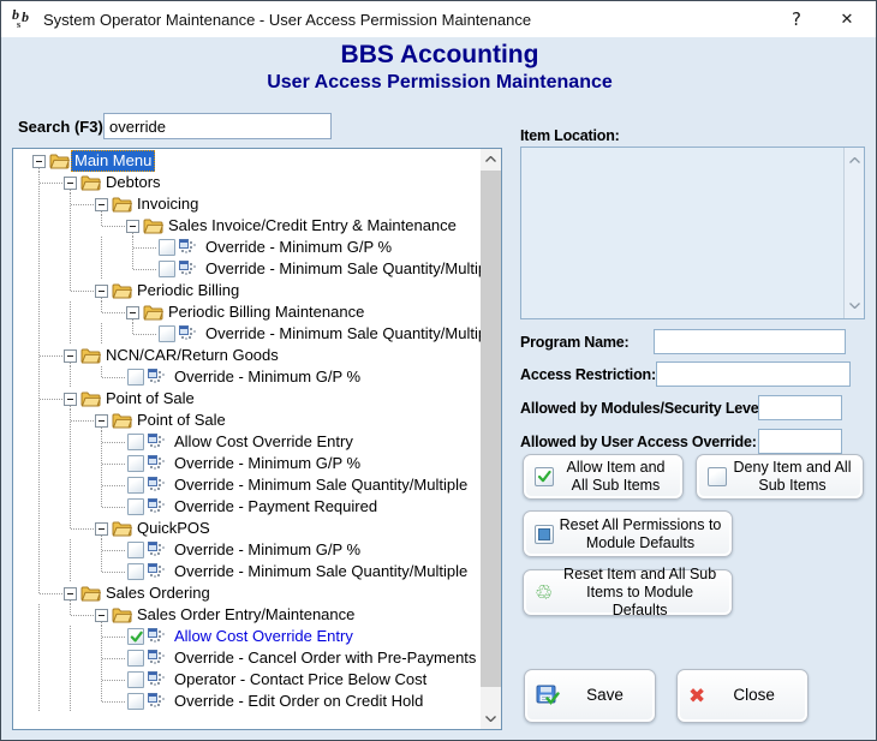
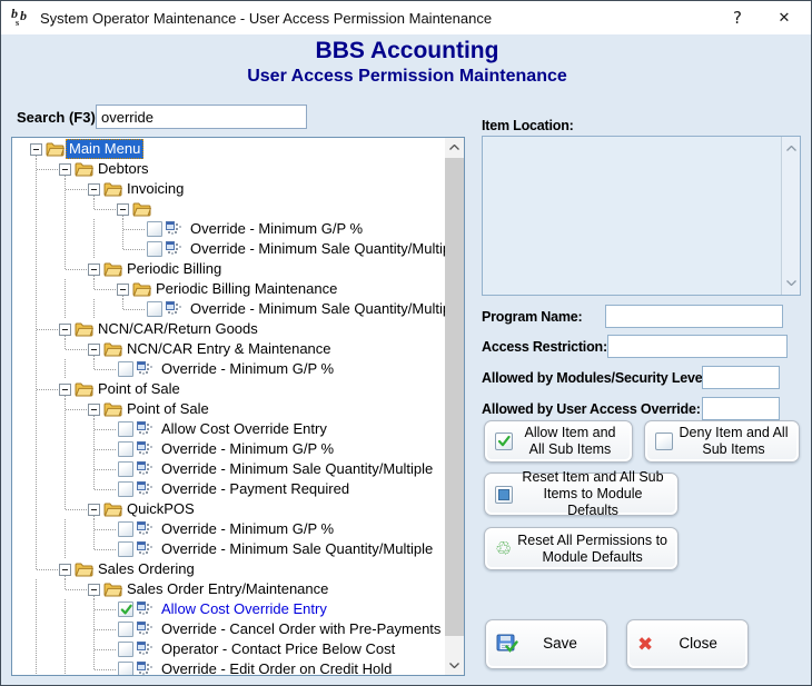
  b
  b
  s
  System Operator Maintenance - User Access Permission Maintenance
  ?
  ✕
  BBS Accounting
  User Access Permission Maintenance
  Search (F3)
  override
  Main Menu
  Debtors
  Invoicing
- Sales Invoice/Credit Entry & Maintenance
  Override - Minimum G/P %
  Override - Minimum Sale Quantity/Multi
  Periodic Billing
  Periodic Billing Maintenance
  Override - Minimum Sale Quantity/Multi
  NCN/CAR/Return Goods
+ NCN/CAR Entry & Maintenance
  Override - Minimum G/P %
  Point of Sale
  Point of Sale
  Allow Cost Override Entry
  Override - Minimum G/P %
  Override - Minimum Sale Quantity/Multiple
  Override - Payment Required
  QuickPOS
  Override - Minimum G/P %
  Override - Minimum Sale Quantity/Multiple
  Sales Ordering
  Sales Order Entry/Maintenance
  Allow Cost Override Entry
  Override - Cancel Order with Pre-Payments
  Operator - Contact Price Below Cost
  Override - Edit Order on Credit Hold
  Item Location:
  Program Name:
  Access Restriction:
  Allowed by Modules/Security Leve
  Allowed by User Access Override:
  Allow Item and All Sub Items
  Deny Item and All Sub Items
- Reset All Permissions to Module Defaults
+ Reset Item and All Sub Items to Module Defaults
  ♲
- Reset Item and All Sub Items to Module Defaults
+ Reset All Permissions to Module Defaults
  Save
  ✖
  Close
